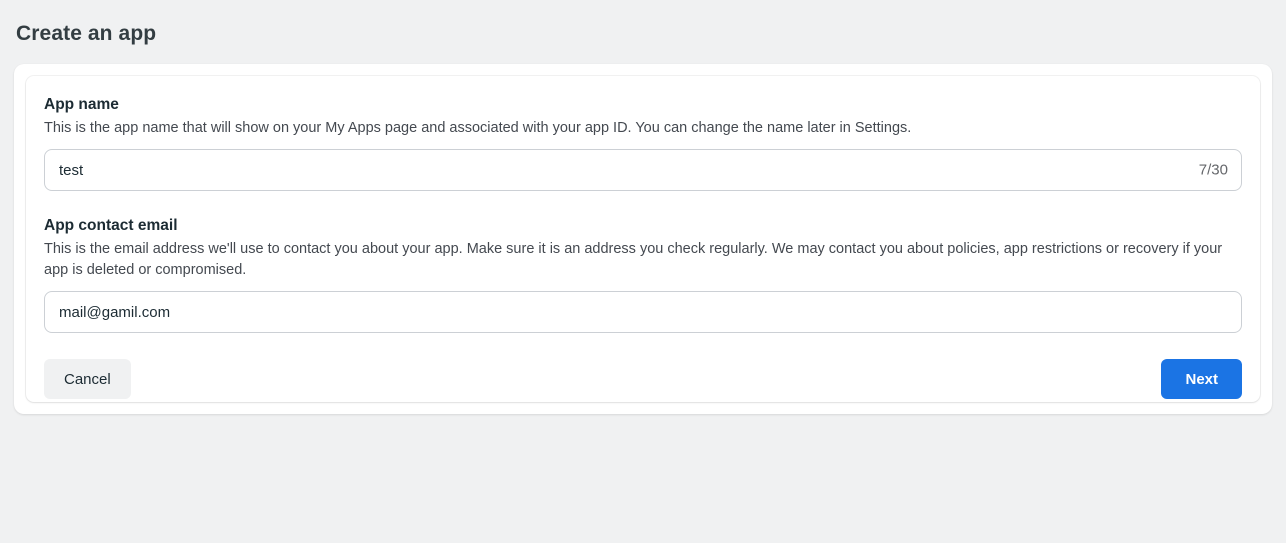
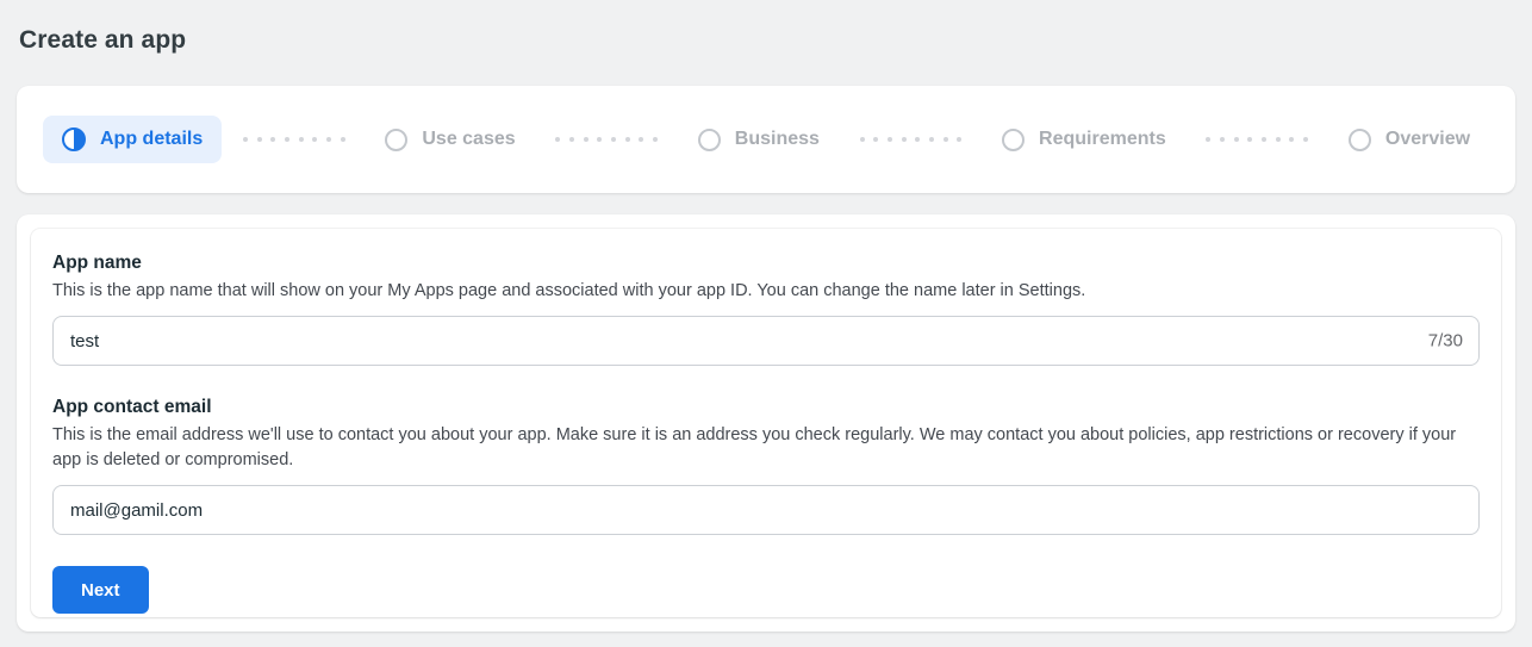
  Create an app
+ App details
+ Use cases
+ Business
+ Requirements
+ Overview
  App name
  This is the app name that will show on your My Apps page and associated with your app ID. You can change the name later in Settings.
  test
  7/30
  App contact email
  This is the email address we'll use to contact you about your app. Make sure it is an address you check regularly. We may contact you about policies, app restrictions or recovery if your app is deleted or compromised.
  mail@gamil.com
- Cancel
  Next
